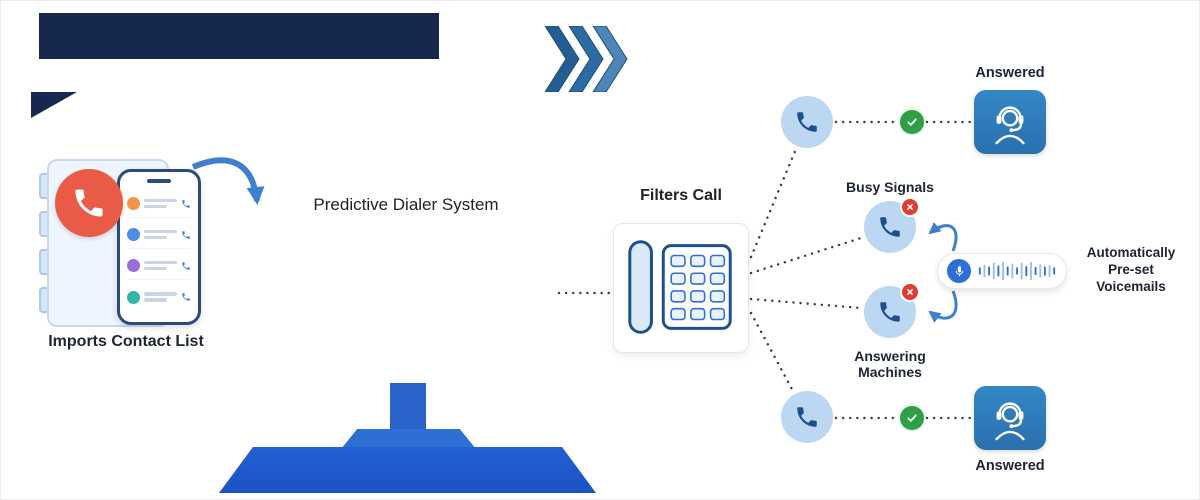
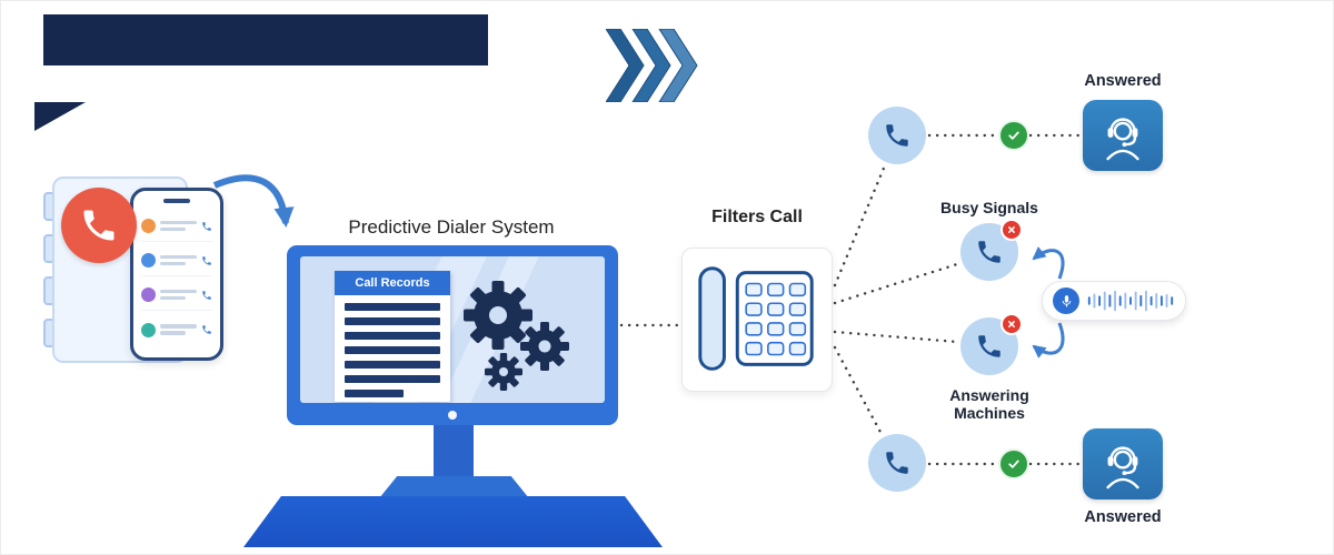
- Imports Contact List
  Predictive Dialer System
+ Call Records
  Filters Call
  Busy Signals
  Answering Machines
  Answered
  Answered
- Automatically
- Pre-set
- Voicemails
